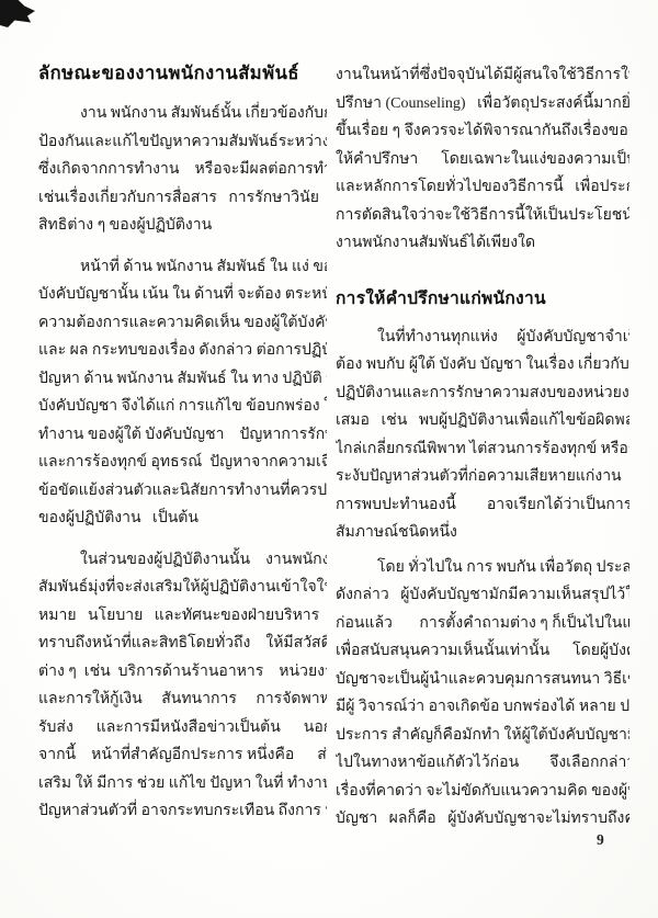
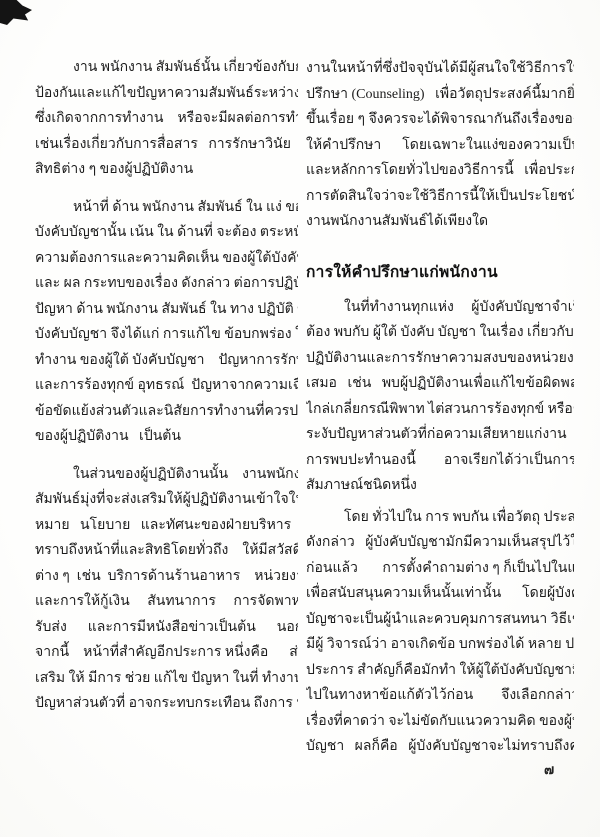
- ลักษณะของงานพนักงานสัมพันธ์
  งาน พนักงาน สัมพันธ์นั้น เกี่ยวข้องกับ
  ป้องกันและแก้ไขปัญหาความสัมพันธ์ระหว่าง
  ซึ่งเกิดจากการทำงาน หรือจะมีผลต่อการทำ
  เช่นเรื่องเกี่ยวกับการสื่อสาร การรักษาวินัย
  สิทธิต่าง ๆ ของผู้ปฏิบัติงาน
  หน้าที่ ด้าน พนักงาน สัมพันธ์ ใน แง่ ข
  บังคับบัญชานั้น เน้น ใน ด้านที่ จะต้อง ตระห
  ความต้องการและความคิดเห็น ของผู้ใต้บังคั
  และ ผล กระทบของเรื่อง ดังกล่าว ต่อการปฏิบั
  ปัญหา ด้าน พนักงาน สัมพันธ์ ใน ทาง ปฏิบัติ
  บังคับบัญชา จึงได้แก่ การแก้ไข ข้อบกพร่อง
  ทำงาน ของผู้ใต้ บังคับบัญชา ปัญหาการรัก
  และการร้องทุกข์ อุทธรณ์ ปัญหาจากความเฉื่
  ข้อขัดแย้งส่วนตัวและนิสัยการทำงานที่ควรป
  ของผู้ปฏิบัติงาน เป็นต้น
  ในส่วนของผู้ปฏิบัติงานนั้น งานพนักง
  สัมพันธ์มุ่งที่จะส่งเสริมให้ผู้ปฏิบัติงานเข้าใจใ
  หมาย นโยบาย และทัศนะของฝ่ายบริหาร
  ทราบถึงหน้าที่และสิทธิโดยทั่วถึง ให้มีสวัสดิ
  ต่าง ๆ เช่น บริการด้านร้านอาหาร หน่วยง
  และการให้กู้เงิน สันทนาการ การจัดพาห
  รับส่ง และการมีหนังสือข่าวเป็นต้น นอ
  จากนี้ หน้าที่สำคัญอีกประการ หนึ่งคือ ส่
  เสริม ให้ มีการ ช่วย แก้ไข ปัญหา ในที่ ทำงา
  ปัญหาส่วนตัวที่ อาจกระทบกระเทือน ถึงการ
  งานในหน้าที่ซึ่งปัจจุบันได้มีผู้สนใจใช้วิธีการใ
  ปรึกษา (Counseling) เพื่อวัตถุประสงค์นี้มากยิ่
  ขึ้นเรื่อย ๆ จึงควรจะได้พิจารณากันถึงเรื่องขอ
  ให้คำปรึกษา โดยเฉพาะในแง่ของความเป็
  และหลักการโดยทั่วไปของวิธีการนี้ เพื่อประ
  การตัดสินใจว่าจะใช้วิธีการนี้ให้เป็นประโยชน์
  งานพนักงานสัมพันธ์ได้เพียงใด
  การให้คำปรึกษาแก่พนักงาน
  ในที่ทำงานทุกแห่ง ผู้บังคับบัญชาจำเ
  ต้อง พบกับ ผู้ใต้ บังคับ บัญชา ในเรื่อง เกี่ยวกับ
  ปฏิบัติงานและการรักษาความสงบของหน่วยง
  เสมอ เช่น พบผู้ปฏิบัติงานเพื่อแก้ไขข้อผิดพ
  ไกล่เกลี่ยกรณีพิพาท ไต่สวนการร้องทุกข์ หรือ
  ระงับปัญหาส่วนตัวที่ก่อความเสียหายแก่งาน
  การพบปะทำนองนี้ อาจเรียกได้ว่าเป็นการ
  สัมภาษณ์ชนิดหนึ่ง
  โดย ทั่วไปใน การ พบกัน เพื่อวัตถุ ประส
  ดังกล่าว ผู้บังคับบัญชามักมีความเห็นสรุปไว้ใ
  ก่อนแล้ว การตั้งคำถามต่าง ๆ ก็เป็นไปในแ
  เพื่อสนับสนุนความเห็นนั้นเท่านั้น โดยผู้บัง
  บัญชาจะเป็นผู้นำและควบคุมการสนทนา วิธีเ
  มีผู้ วิจารณ์ว่า อาจเกิดข้อ บกพร่องได้ หลาย ป
  ประการ สำคัญก็คือมักทำ ให้ผู้ใต้บังคับบัญชา
  ไปในทางหาข้อแก้ตัวไว้ก่อน จึงเลือกกล่า
  เรื่องที่คาดว่า จะไม่ขัดกับแนวความคิด ของผู้
  บัญชา ผลก็คือ ผู้บังคับบัญชาจะไม่ทราบถึง
- 9
+ ๗
